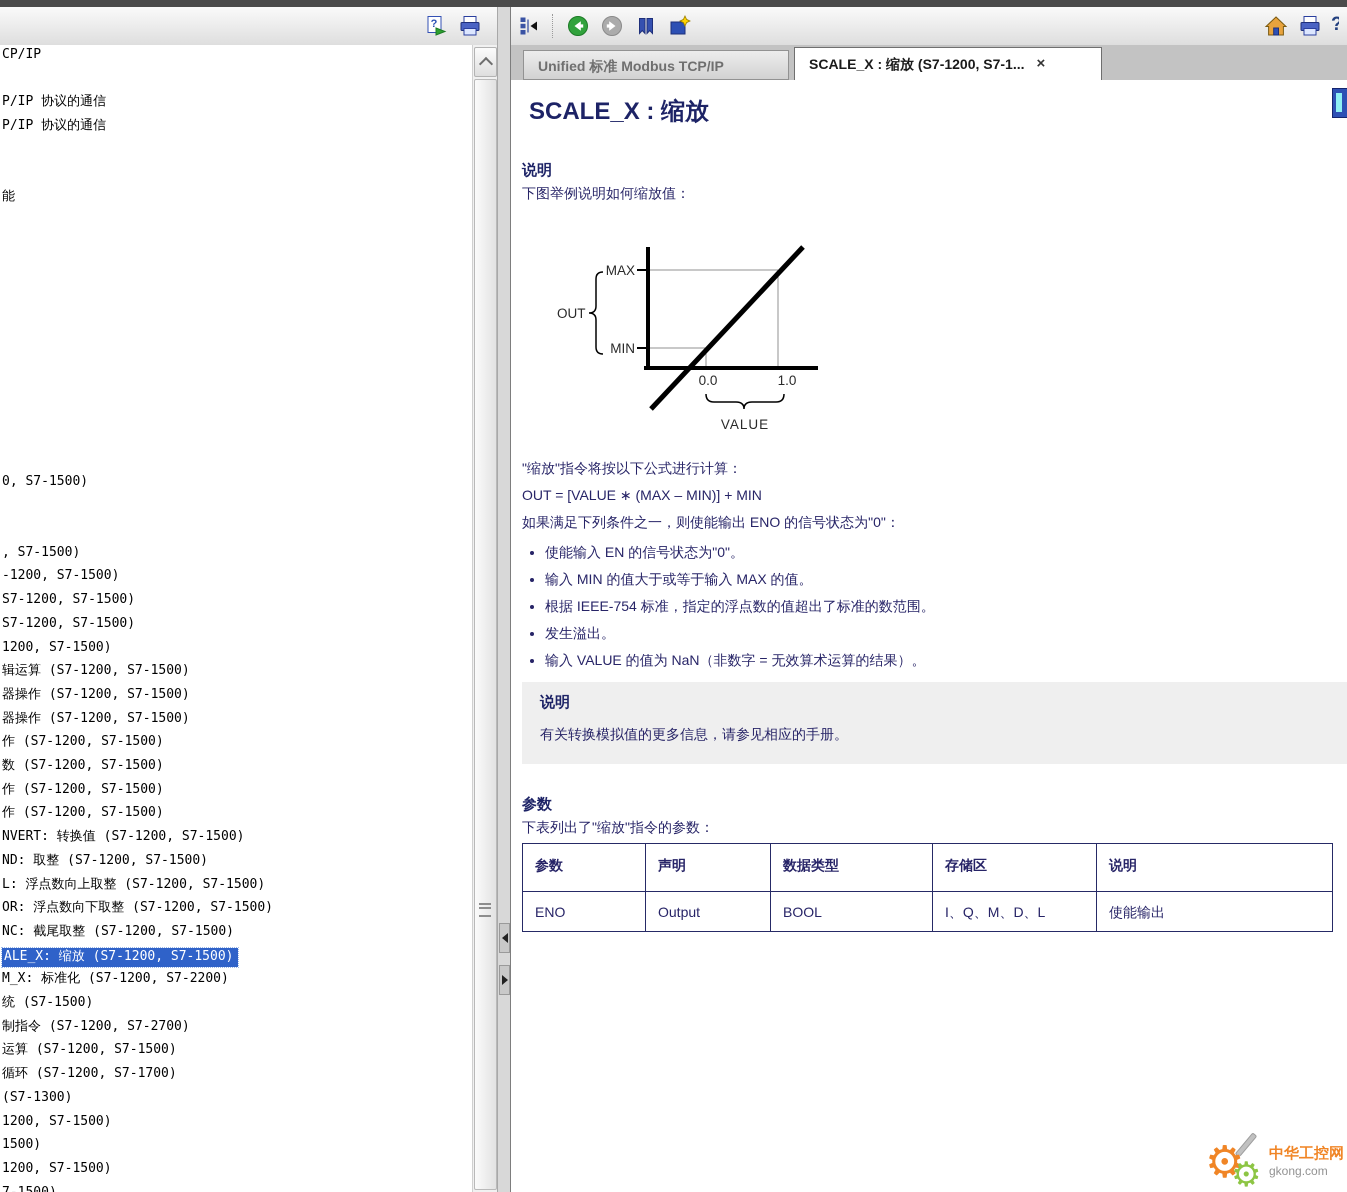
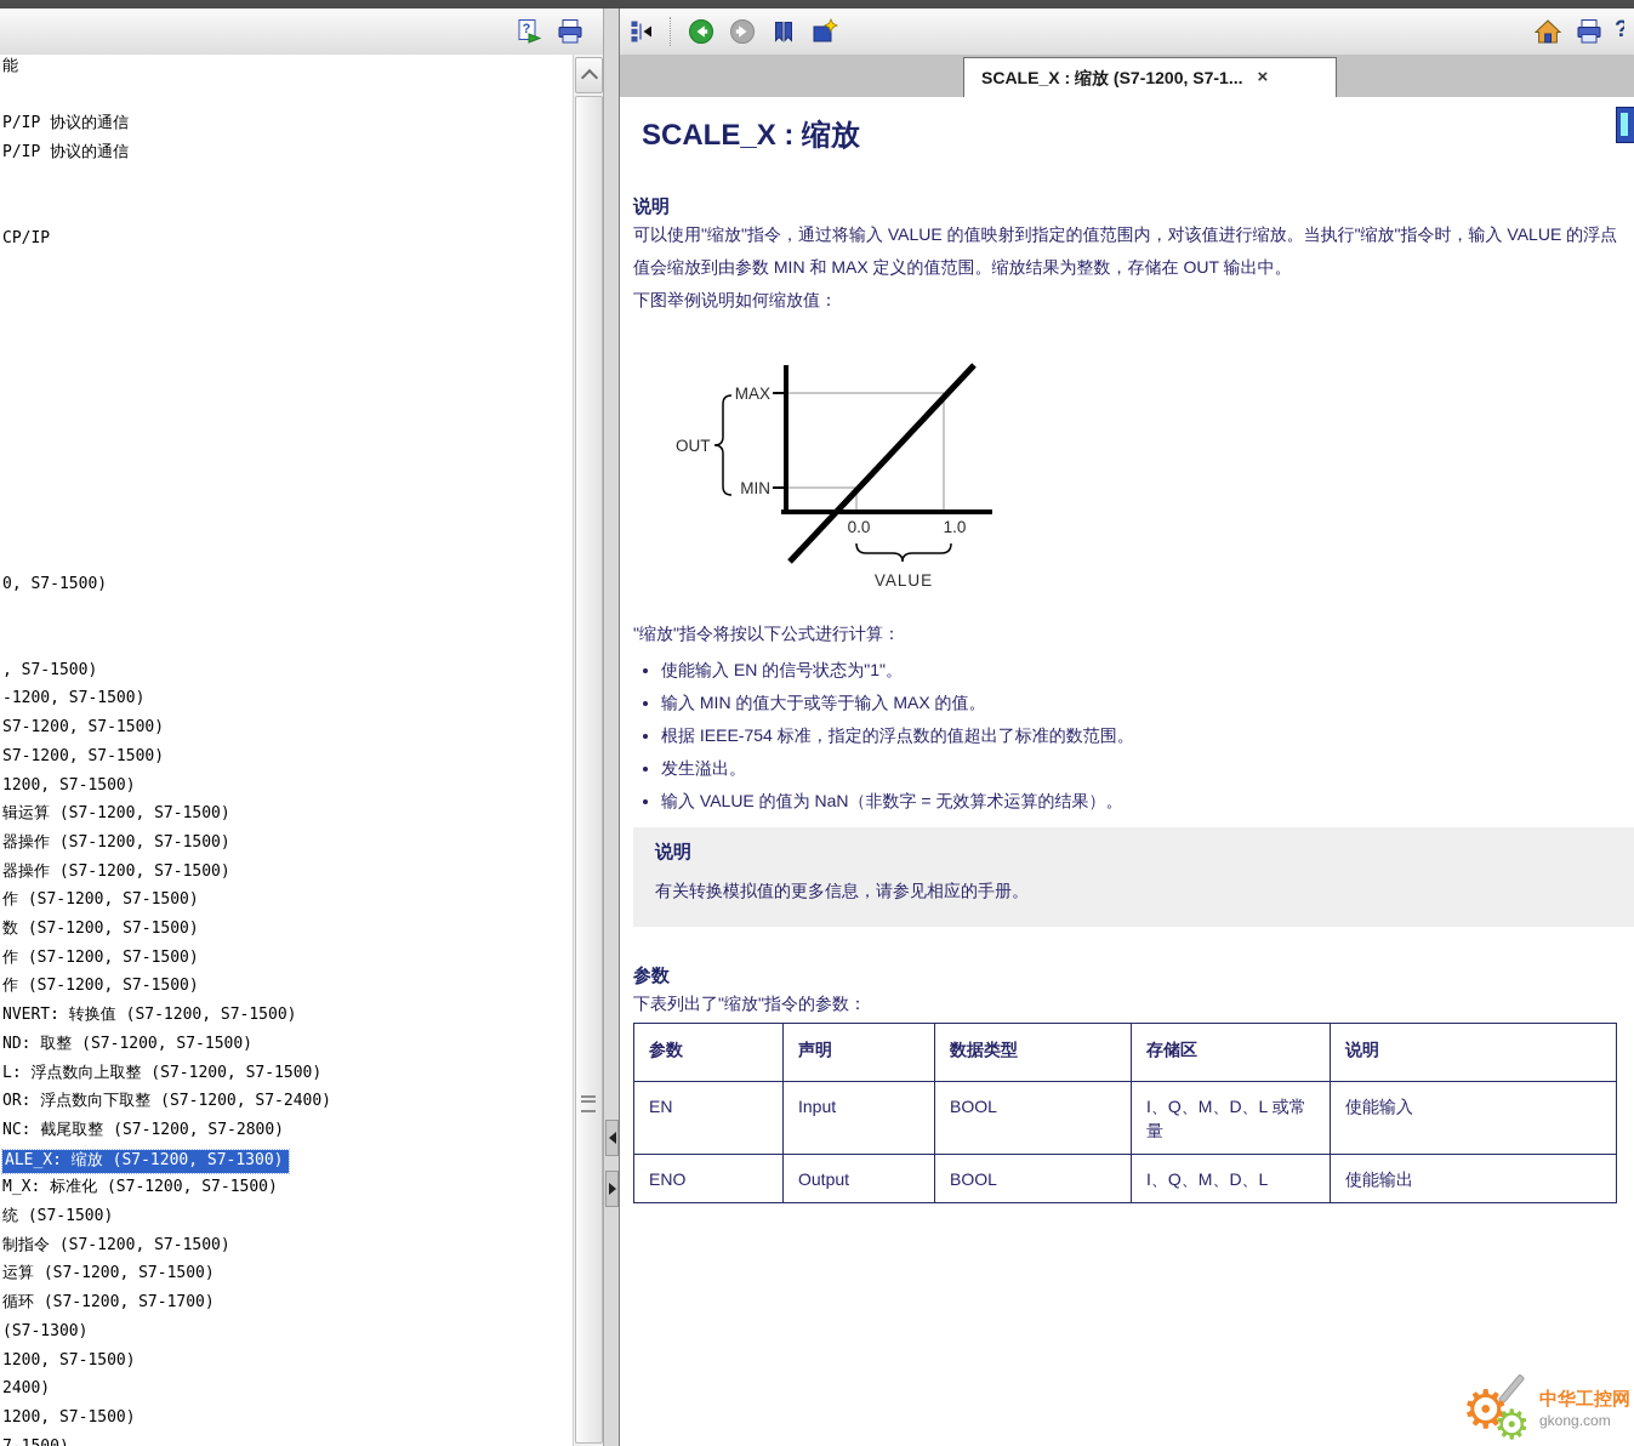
  ?
- CP/IP
+ 能
  P/IP 协议的通信
  P/IP 协议的通信
- 能
+ CP/IP
  0, S7-1500)
  , S7-1500)
  -1200, S7-1500)
  S7-1200, S7-1500)
  S7-1200, S7-1500)
  1200, S7-1500)
  辑运算 (S7-1200, S7-1500)
  器操作 (S7-1200, S7-1500)
  器操作 (S7-1200, S7-1500)
  作 (S7-1200, S7-1500)
  数 (S7-1200, S7-1500)
  作 (S7-1200, S7-1500)
  作 (S7-1200, S7-1500)
  NVERT: 转换值 (S7-1200, S7-1500)
  ND: 取整 (S7-1200, S7-1500)
  L: 浮点数向上取整 (S7-1200, S7-1500)
- OR: 浮点数向下取整 (S7-1200, S7-1500)
+ OR: 浮点数向下取整 (S7-1200, S7-2400)
- NC: 截尾取整 (S7-1200, S7-1500)
+ NC: 截尾取整 (S7-1200, S7-2800)
- ALE_X: 缩放 (S7-1200, S7-1500)
+ ALE_X: 缩放 (S7-1200, S7-1300)
- M_X: 标准化 (S7-1200, S7-2200)
+ M_X: 标准化 (S7-1200, S7-1500)
  统 (S7-1500)
- 制指令 (S7-1200, S7-2700)
+ 制指令 (S7-1200, S7-1500)
  运算 (S7-1200, S7-1500)
  循环 (S7-1200, S7-1700)
  (S7-1300)
  1200, S7-1500)
- 1500)
+ 2400)
  1200, S7-1500)
  ?
- Unified 标准 Modbus TCP/IP
  SCALE_X : 缩放 (S7-1200, S7-1...
  ×
  SCALE_X : 缩放
  说明
+ 可以使用"缩放"指令，通过将输入 VALUE 的值映射到指定的值范围内，对该值进行缩放。当执行"缩放"指令时，输入 VALUE 的浮点值会缩放到由参数 MIN 和 MAX 定义的值范围。缩放结果为整数，存储在 OUT 输出中。
  下图举例说明如何缩放值：
  MAX
  MIN
  OUT
  0.0
  1.0
  VALUE
  "缩放"指令将按以下公式进行计算：
- OUT = [VALUE ∗ (MAX – MIN)] + MIN
- 如果满足下列条件之一，则使能输出 ENO 的信号状态为"0"：
- 使能输入 EN 的信号状态为"0"。
+ 使能输入 EN 的信号状态为"1"。
  输入 MIN 的值大于或等于输入 MAX 的值。
  根据 IEEE-754 标准，指定的浮点数的值超出了标准的数范围。
  发生溢出。
  输入 VALUE 的值为 NaN（非数字 = 无效算术运算的结果）。
  说明
  有关转换模拟值的更多信息，请参见相应的手册。
  参数
  下表列出了"缩放"指令的参数：
  参数	声明	数据类型	存储区	说明
+ EN	Input	BOOL	I、Q、M、D、L 或常量	使能输入
  ENO	Output	BOOL	I、Q、M、D、L	使能输出
  ⚙
  ⚙
  中华工控网
  gkong.com
